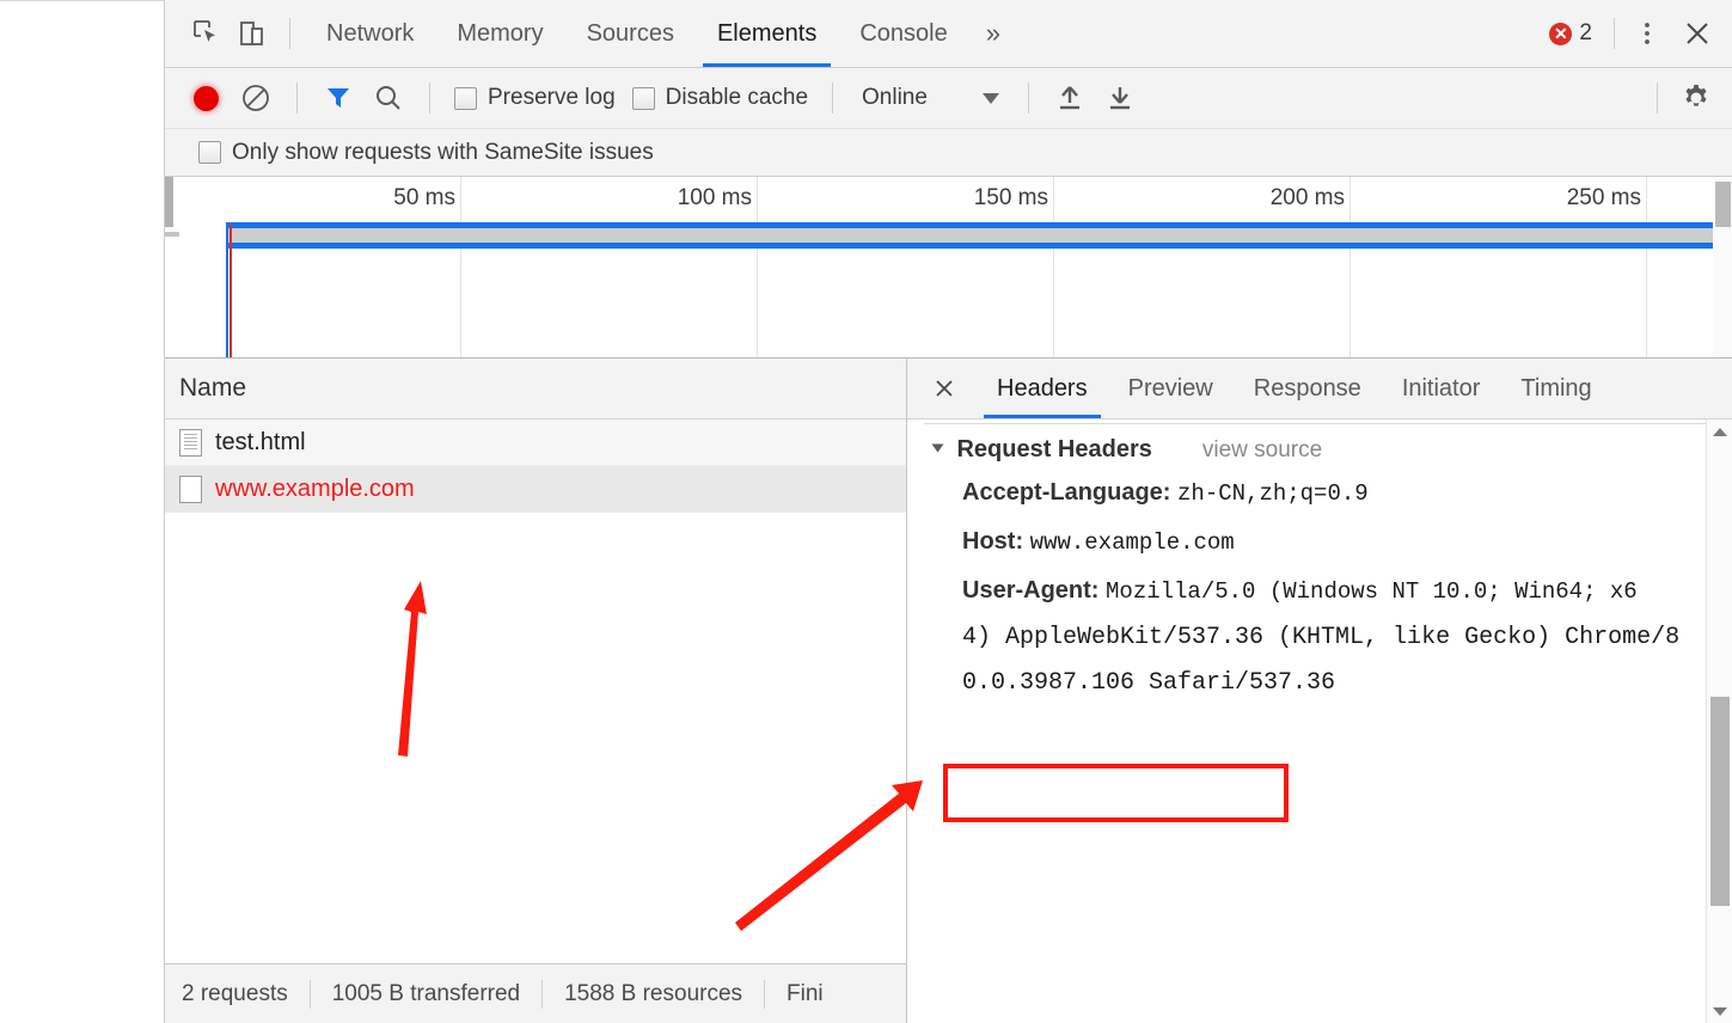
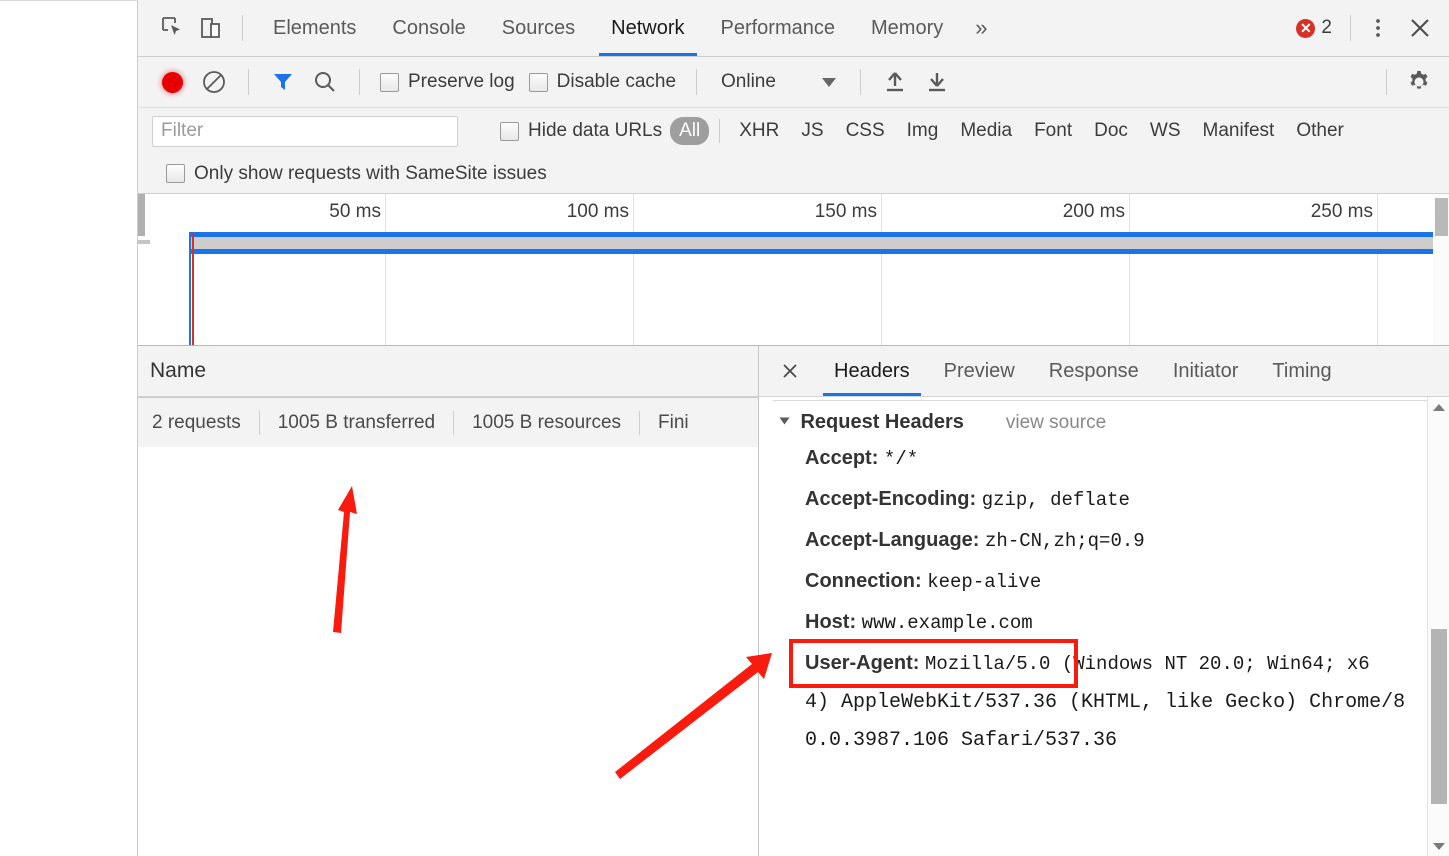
- Network
+ Elements
- Memory
+ Console
  Sources
- Elements
+ Network
+ Performance
- Console
+ Memory
  »
  ✕
  2
  Preserve log
  Disable cache
  Online
+ Filter
+ Hide data URLs
+ All
+ XHR
+ JS
+ CSS
+ Img
+ Media
+ Font
+ Doc
+ WS
+ Manifest
+ Other
  Only show requests with SameSite issues
  50 ms
  100 ms
  150 ms
  200 ms
  250 ms
  Name
- test.html
- www.example.com
  2 requests
  1005 B transferred
- 1588 B resources
+ 1005 B resources
  Fini
  Headers
  Preview
  Response
  Initiator
  Timing
  Request Headers
  view source
+ Accept: */*
+ Accept-Encoding: gzip, deflate
  Accept-Language: zh-CN,zh;q=0.9
+ Connection: keep-alive
  Host: www.example.com
- User-Agent: Mozilla/5.0 (Windows NT 10.0; Win64; x6
+ User-Agent: Mozilla/5.0 (Windows NT 20.0; Win64; x6
  4) AppleWebKit/537.36 (KHTML, like Gecko) Chrome/8
  0.0.3987.106 Safari/537.36
